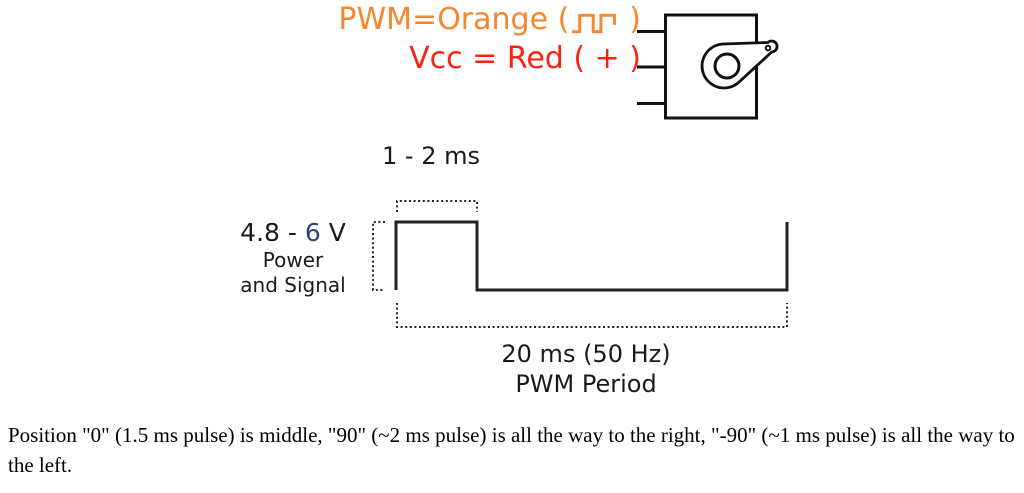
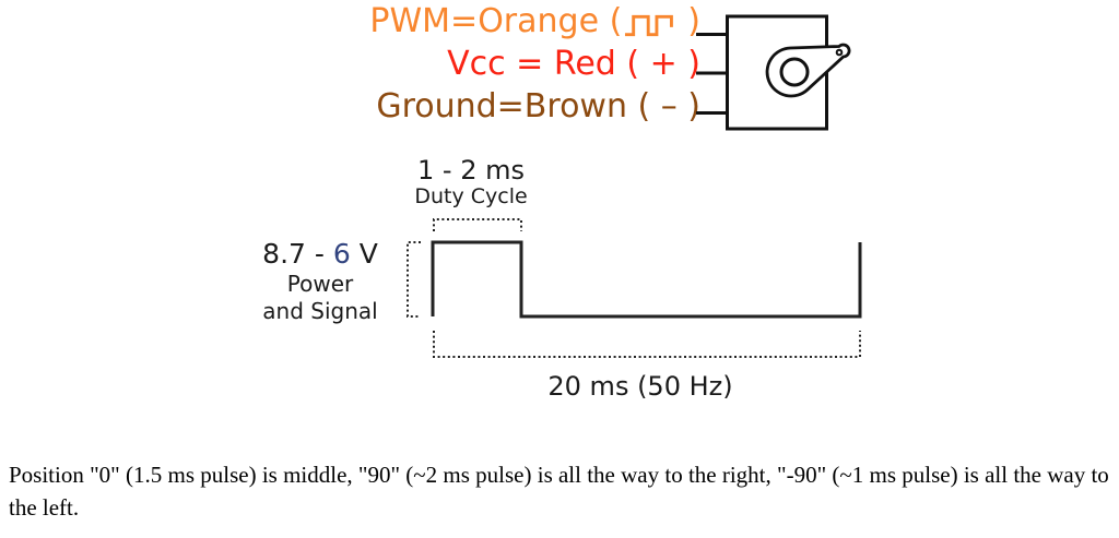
  PWM=Orange (
  )
  Vcc = Red ( + )
+ Ground=Brown ( – )
  1 - 2 ms
+ Duty Cycle
- 4.8 - 6 V
+ 8.7 - 6 V
  Power
  and Signal
  20 ms (50 Hz)
- PWM Period
  Position "0" (1.5 ms pulse) is middle, "90" (~2 ms pulse) is all the way to the right, "-90" (~1 ms pulse) is all the way to the left.
